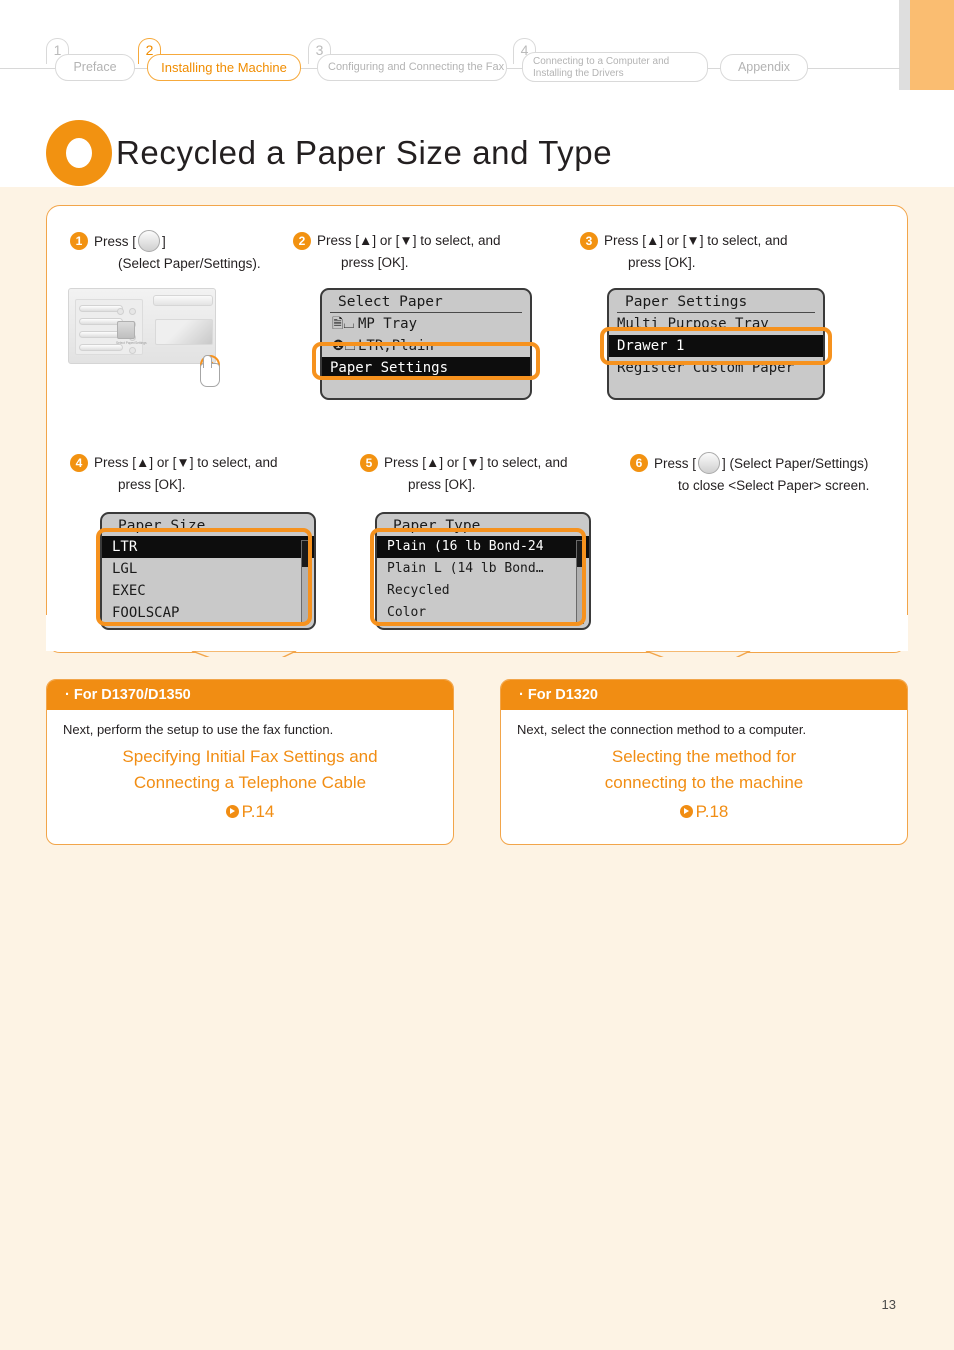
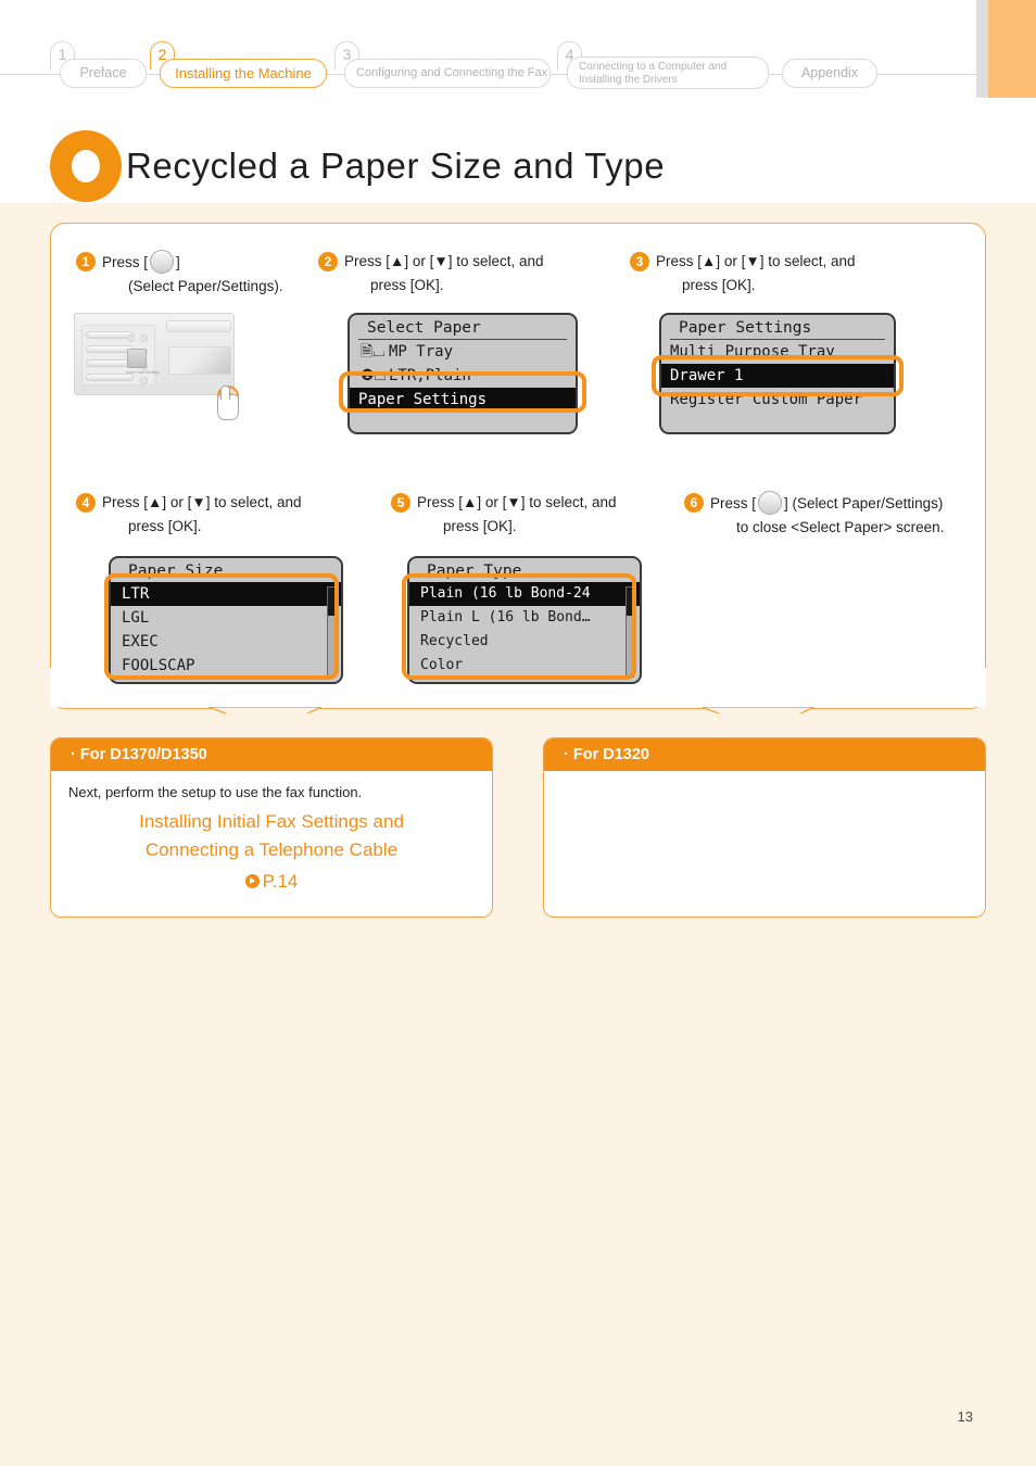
  1
  Preface
  2
  Installing the Machine
  3
  Configuring and Connecting the Fax
  4
  Connecting to a Computer and
  Installing the Drivers
  Appendix
  Recycled a Paper Size and Type
  1
  Press [ ]
  (Select Paper/Settings).
  2
  Press [▲] or [▼] to select, and
  press [OK].
  Select Paper
  🗎⌴ MP Tray
  ❶⌴ LTR;Plain
  Paper Settings
  3
  Press [▲] or [▼] to select, and
  press [OK].
  Paper Settings
  Multi Purpose Tray
  Drawer 1
  Register Custom Paper
  4
  Press [▲] or [▼] to select, and
  press [OK].
  Paper Size
  LTR
  LGL
  EXEC
  FOOLSCAP
  5
  Press [▲] or [▼] to select, and
  press [OK].
  Paper Type
  Plain (16 lb Bond-24
- Plain L (14 lb Bond…
+ Plain L (16 lb Bond…
  Recycled
  Color
  6
  Press [ ] (Select Paper/Settings)
  to close <Select Paper> screen.
  · For D1370/D1350
  Next, perform the setup to use the fax function.
- Specifying Initial Fax Settings and
+ Installing Initial Fax Settings and
  Connecting a Telephone Cable
  P.14
  · For D1320
- Next, select the connection method to a computer.
- Selecting the method for
- connecting to the machine
- P.18
  13
